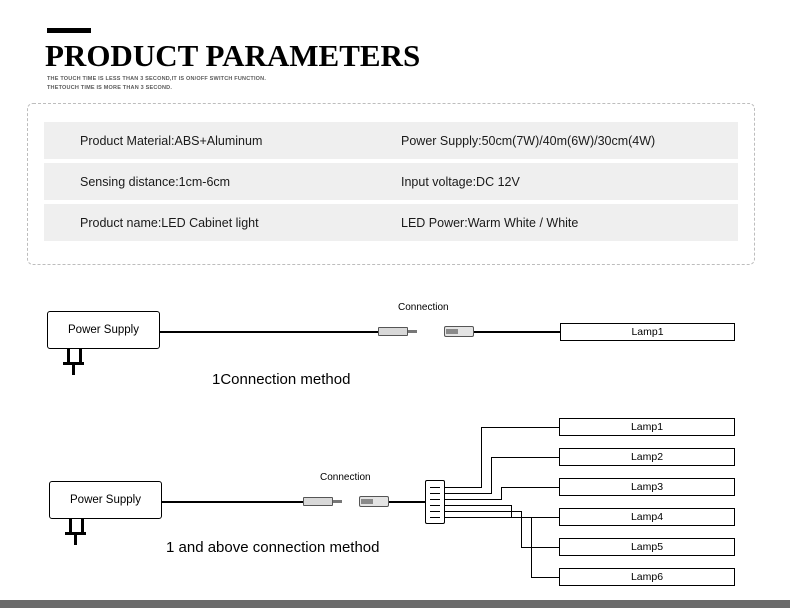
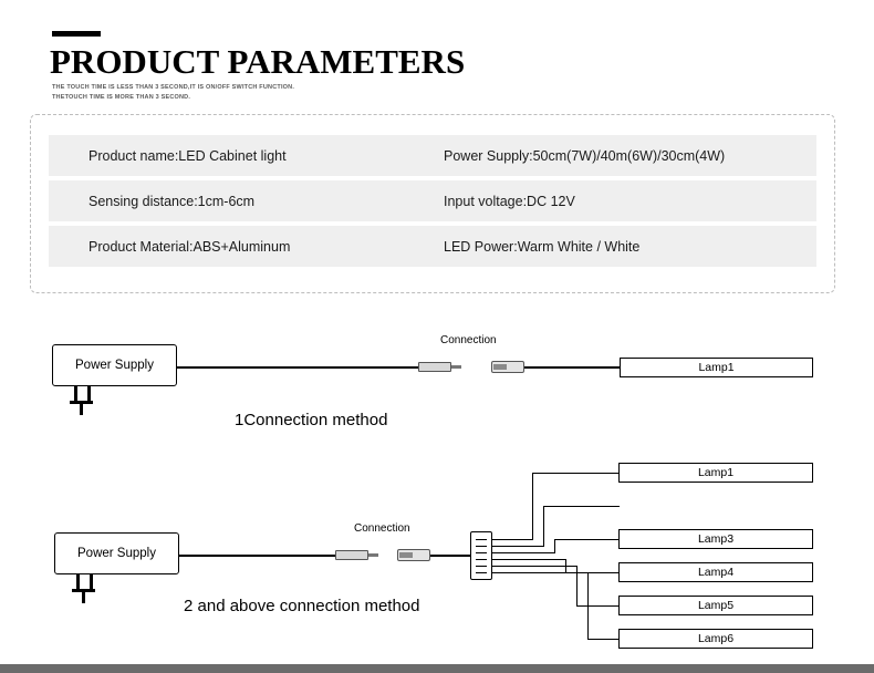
  PRODUCT PARAMETERS
- Product Material:ABS+Aluminum
+ Product name:LED Cabinet light
  Power Supply:50cm(7W)/40m(6W)/30cm(4W)
  Sensing distance:1cm-6cm
  Input voltage:DC 12V
- Product name:LED Cabinet light
+ Product Material:ABS+Aluminum
  LED Power:Warm White / White
  Power Supply
  Connection
  Lamp1
  1Connection method
  Power Supply
  Connection
  Lamp1
- Lamp2
  Lamp3
  Lamp4
  Lamp5
  Lamp6
- 1 and above connection method
+ 2 and above connection method
